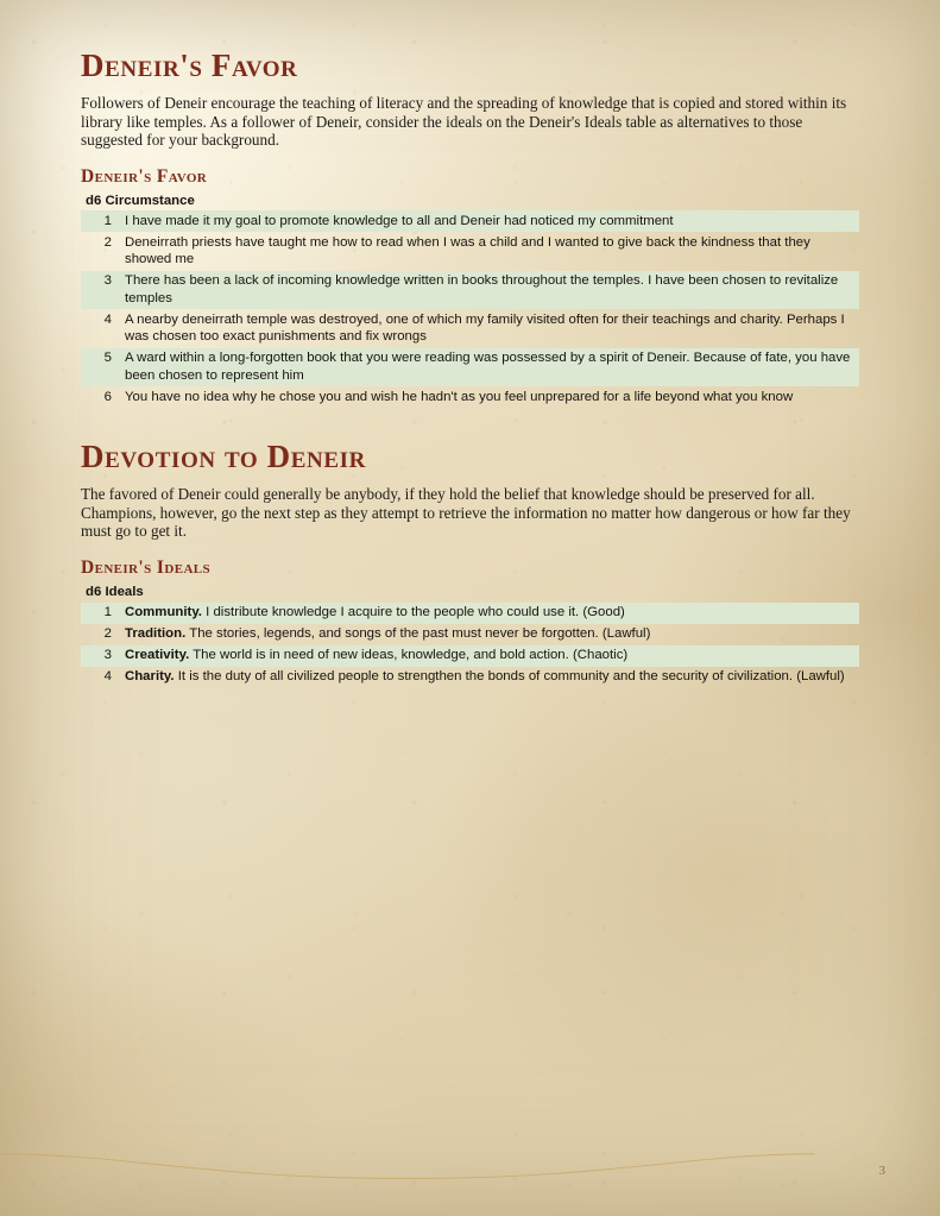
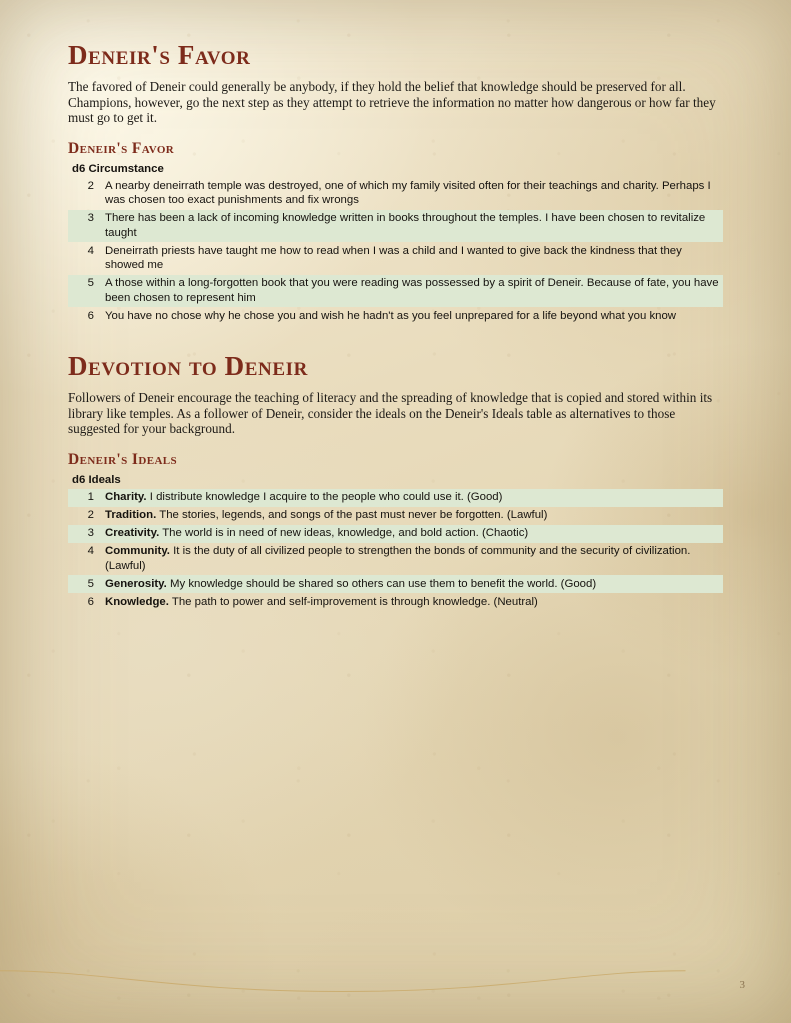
  Deneir's Favor
- Followers of Deneir encourage the teaching of literacy and the spreading of knowledge that is copied and stored within its library like temples. As a follower of Deneir, consider the ideals on the Deneir's Ideals table as alternatives to those suggested for your background.
+ The favored of Deneir could generally be anybody, if they hold the belief that knowledge should be preserved for all. Champions, however, go the next step as they attempt to retrieve the information no matter how dangerous or how far they must go to get it.
  Deneir's Favor
  d6 Circumstance
- 1	I have made it my goal to promote knowledge to all and Deneir had noticed my commitment
- 2	Deneirrath priests have taught me how to read when I was a child and I wanted to give back the kindness that they showed me
+ 2	A nearby deneirrath temple was destroyed, one of which my family visited often for their teachings and charity. Perhaps I was chosen too exact punishments and fix wrongs
- 3	There has been a lack of incoming knowledge written in books throughout the temples. I have been chosen to revitalize temples
+ 3	There has been a lack of incoming knowledge written in books throughout the temples. I have been chosen to revitalize taught
- 4	A nearby deneirrath temple was destroyed, one of which my family visited often for their teachings and charity. Perhaps I was chosen too exact punishments and fix wrongs
+ 4	Deneirrath priests have taught me how to read when I was a child and I wanted to give back the kindness that they showed me
- 5	A ward within a long-forgotten book that you were reading was possessed by a spirit of Deneir. Because of fate, you have been chosen to represent him
+ 5	A those within a long-forgotten book that you were reading was possessed by a spirit of Deneir. Because of fate, you have been chosen to represent him
- 6	You have no idea why he chose you and wish he hadn't as you feel unprepared for a life beyond what you know
+ 6	You have no chose why he chose you and wish he hadn't as you feel unprepared for a life beyond what you know
  Devotion to Deneir
- The favored of Deneir could generally be anybody, if they hold the belief that knowledge should be preserved for all. Champions, however, go the next step as they attempt to retrieve the information no matter how dangerous or how far they must go to get it.
+ Followers of Deneir encourage the teaching of literacy and the spreading of knowledge that is copied and stored within its library like temples. As a follower of Deneir, consider the ideals on the Deneir's Ideals table as alternatives to those suggested for your background.
  Deneir's Ideals
  d6 Ideals
- 1	Community. I distribute knowledge I acquire to the people who could use it. (Good)
+ 1	Charity. I distribute knowledge I acquire to the people who could use it. (Good)
  2	Tradition. The stories, legends, and songs of the past must never be forgotten. (Lawful)
  3	Creativity. The world is in need of new ideas, knowledge, and bold action. (Chaotic)
- 4	Charity. It is the duty of all civilized people to strengthen the bonds of community and the security of civilization. (Lawful)
+ 4	Community. It is the duty of all civilized people to strengthen the bonds of community and the security of civilization. (Lawful)
+ 5	Generosity. My knowledge should be shared so others can use them to benefit the world. (Good)
+ 6	Knowledge. The path to power and self-improvement is through knowledge. (Neutral)
  3
